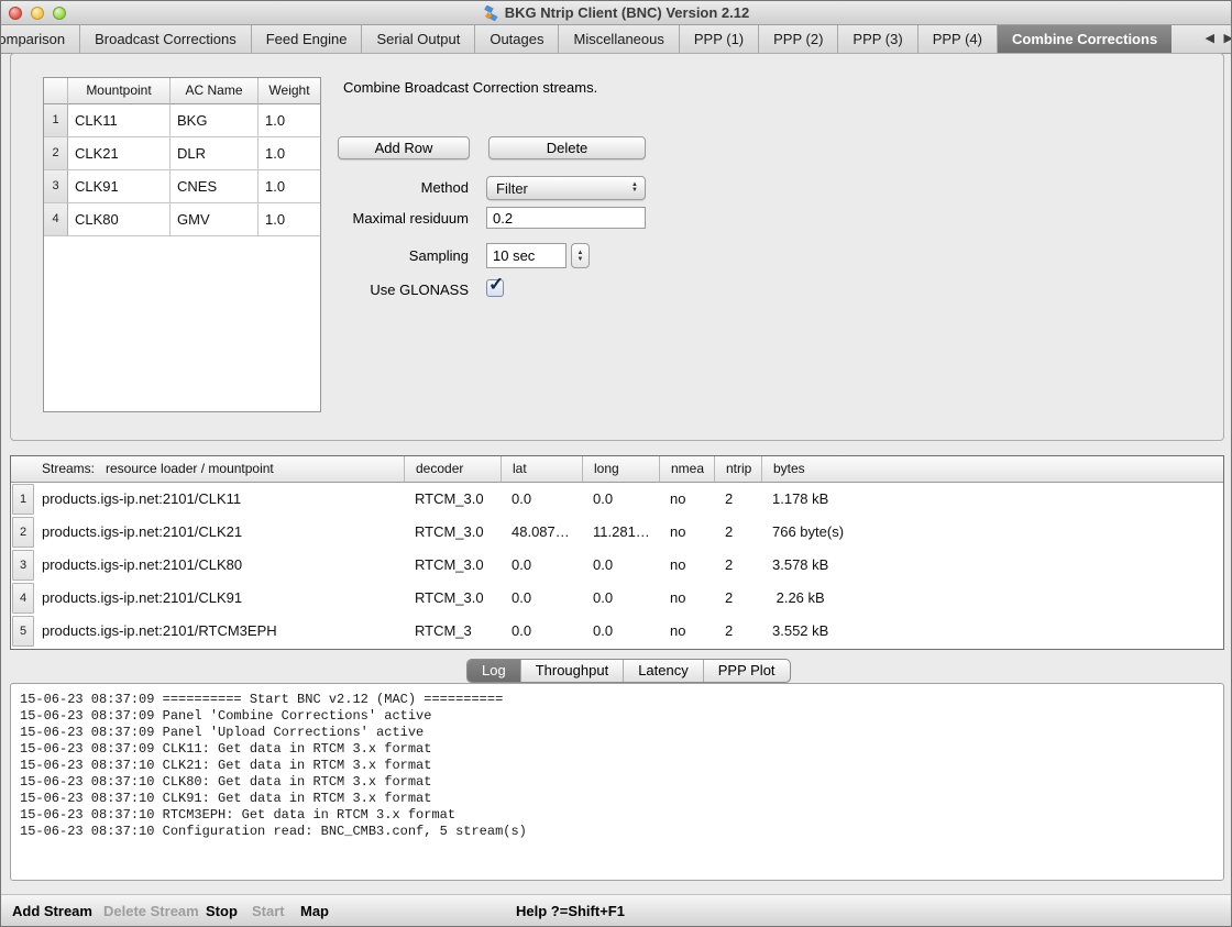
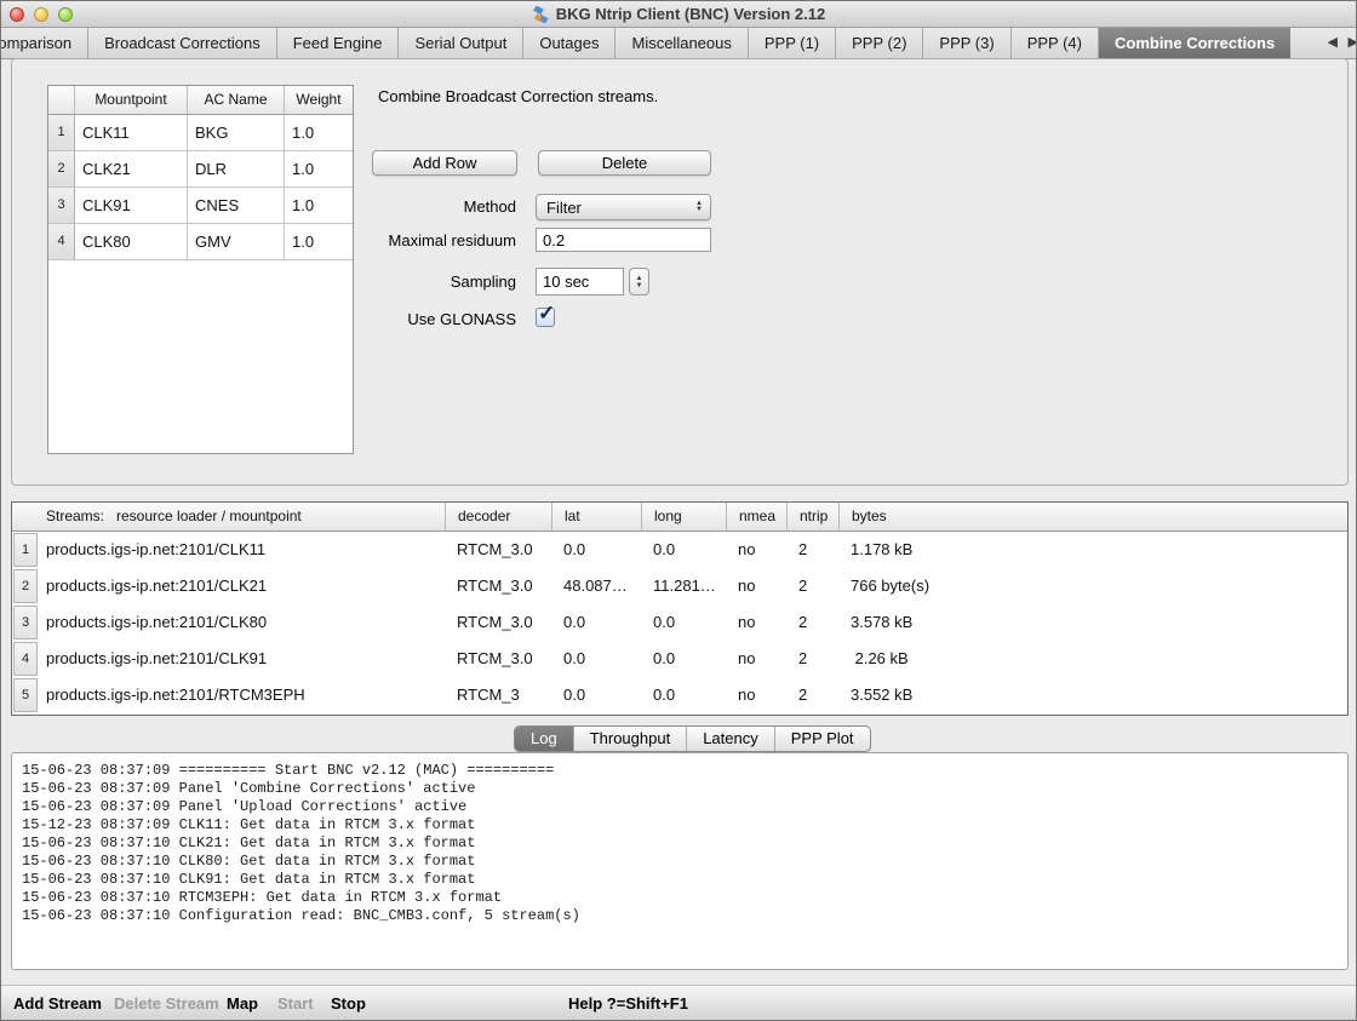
  BKG Ntrip Client (BNC) Version 2.12
  omparison
  Broadcast Corrections
  Feed Engine
  Serial Output
  Outages
  Miscellaneous
  PPP (1)
  PPP (2)
  PPP (3)
  PPP (4)
  Combine Corrections
  ◀
  ▶
  Mountpoint
  AC Name
  Weight
  1
  CLK11
  BKG
  1.0
  2
  CLK21
  DLR
  1.0
  3
  CLK91
  CNES
  1.0
  4
  CLK80
  GMV
  1.0
  Combine Broadcast Correction streams.
  Add Row
  Delete
  Method
  Filter
  Maximal residuum
  0.2
  Sampling
  10 sec
  Use GLONASS
  ✓
  Streams: resource loader / mountpoint
  decoder
  lat
  long
  nmea
  ntrip
  bytes
  1
  products.igs-ip.net:2101/CLK11
  RTCM_3.0
  0.0
  0.0
  no
  2
  1.178 kB
  2
  products.igs-ip.net:2101/CLK21
  RTCM_3.0
  48.087…
  11.281…
  no
  2
  766 byte(s)
  3
  products.igs-ip.net:2101/CLK80
  RTCM_3.0
  0.0
  0.0
  no
  2
  3.578 kB
  4
  products.igs-ip.net:2101/CLK91
  RTCM_3.0
  0.0
  0.0
  no
  2
  2.26 kB
  5
  products.igs-ip.net:2101/RTCM3EPH
  RTCM_3
  0.0
  0.0
  no
  2
  3.552 kB
  Log
  Throughput
  Latency
  PPP Plot
  15-06-23 08:37:09 ========== Start BNC v2.12 (MAC) ==========
  15-06-23 08:37:09 Panel 'Combine Corrections' active
  15-06-23 08:37:09 Panel 'Upload Corrections' active
- 15-06-23 08:37:09 CLK11: Get data in RTCM 3.x format
+ 15-12-23 08:37:09 CLK11: Get data in RTCM 3.x format
  15-06-23 08:37:10 CLK21: Get data in RTCM 3.x format
  15-06-23 08:37:10 CLK80: Get data in RTCM 3.x format
  15-06-23 08:37:10 CLK91: Get data in RTCM 3.x format
  15-06-23 08:37:10 RTCM3EPH: Get data in RTCM 3.x format
  15-06-23 08:37:10 Configuration read: BNC_CMB3.conf, 5 stream(s)
  Add Stream
  Delete Stream
- Stop
+ Map
  Start
- Map
+ Stop
  Help ?=Shift+F1
